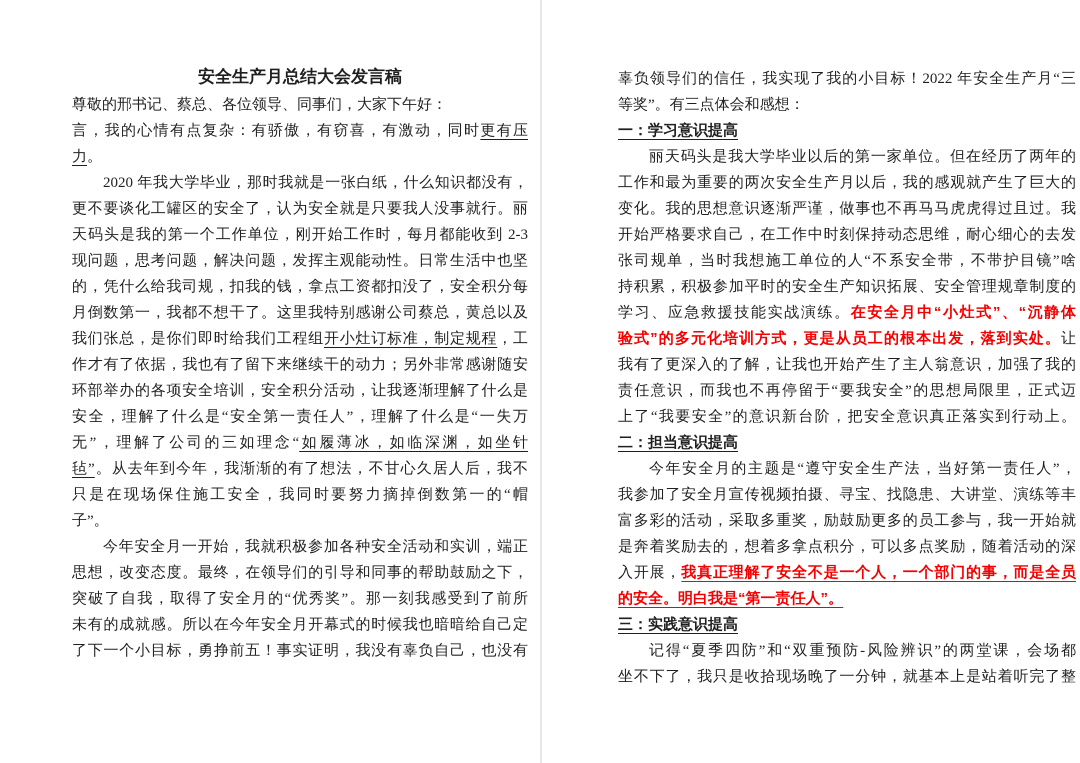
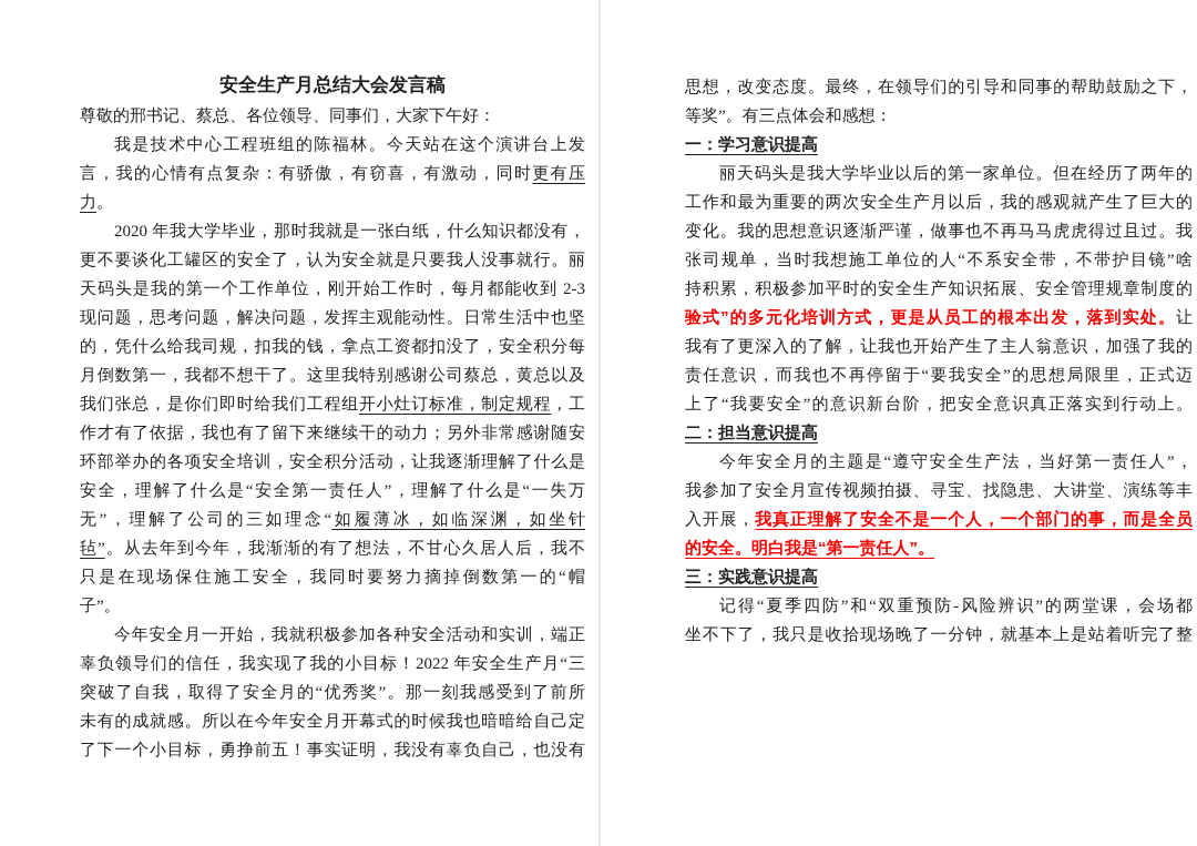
  安全生产月总结大会发言稿
  尊敬的邢书记、蔡总、各位领导、同事们，大家下午好：
+ 我是技术中心工程班组的陈福林。今天站在这个演讲台上发
  言，我的心情有点复杂：有骄傲，有窃喜，有激动，同时更有压
  力。
  2020 年我大学毕业，那时我就是一张白纸，什么知识都没有，
  更不要谈化工罐区的安全了，认为安全就是只要我人没事就行。丽
  天码头是我的第一个工作单位，刚开始工作时，每月都能收到 2-3
  现问题，思考问题，解决问题，发挥主观能动性。日常生活中也坚
  的，凭什么给我司规，扣我的钱，拿点工资都扣没了，安全积分每
  月倒数第一，我都不想干了。这里我特别感谢公司蔡总，黄总以及
  我们张总，是你们即时给我们工程组开小灶订标准，制定规程，工
  作才有了依据，我也有了留下来继续干的动力；另外非常感谢随安
  环部举办的各项安全培训，安全积分活动，让我逐渐理解了什么是
  安全，理解了什么是“安全第一责任人”，理解了什么是“一失万
  无”，理解了公司的三如理念“如履薄冰，如临深渊，如坐针
  毡”。从去年到今年，我渐渐的有了想法，不甘心久居人后，我不
  只是在现场保住施工安全，我同时要努力摘掉倒数第一的“帽
  子”。
  今年安全月一开始，我就积极参加各种安全活动和实训，端正
- 思想，改变态度。最终，在领导们的引导和同事的帮助鼓励之下，
+ 辜负领导们的信任，我实现了我的小目标！2022 年安全生产月“三
  突破了自我，取得了安全月的“优秀奖”。那一刻我感受到了前所
  未有的成就感。所以在今年安全月开幕式的时候我也暗暗给自己定
  了下一个小目标，勇挣前五！事实证明，我没有辜负自己，也没有
- 辜负领导们的信任，我实现了我的小目标！2022 年安全生产月“三
+ 思想，改变态度。最终，在领导们的引导和同事的帮助鼓励之下，
  等奖”。有三点体会和感想：
  一：学习意识提高
  丽天码头是我大学毕业以后的第一家单位。但在经历了两年的
  工作和最为重要的两次安全生产月以后，我的感观就产生了巨大的
  变化。我的思想意识逐渐严谨，做事也不再马马虎虎得过且过。我
- 开始严格要求自己，在工作中时刻保持动态思维，耐心细心的去发
  张司规单，当时我想施工单位的人“不系安全带，不带护目镜”啥
  持积累，积极参加平时的安全生产知识拓展、安全管理规章制度的
- 学习、应急救援技能实战演练。在安全月中“小灶式”、“沉静体
  验式”的多元化培训方式，更是从员工的根本出发，落到实处。让
  我有了更深入的了解，让我也开始产生了主人翁意识，加强了我的
  责任意识，而我也不再停留于“要我安全”的思想局限里，正式迈
  上了“我要安全”的意识新台阶，把安全意识真正落实到行动上。
  二：担当意识提高
  今年安全月的主题是“遵守安全生产法，当好第一责任人”，
  我参加了安全月宣传视频拍摄、寻宝、找隐患、大讲堂、演练等丰
- 富多彩的活动，采取多重奖，励鼓励更多的员工参与，我一开始就
- 是奔着奖励去的，想着多拿点积分，可以多点奖励，随着活动的深
  入开展，我真正理解了安全不是一个人，一个部门的事，而是全员
  的安全。明白我是“第一责任人”。
  三：实践意识提高
  记得“夏季四防”和“双重预防-风险辨识”的两堂课，会场都
  坐不下了，我只是收拾现场晚了一分钟，就基本上是站着听完了整
